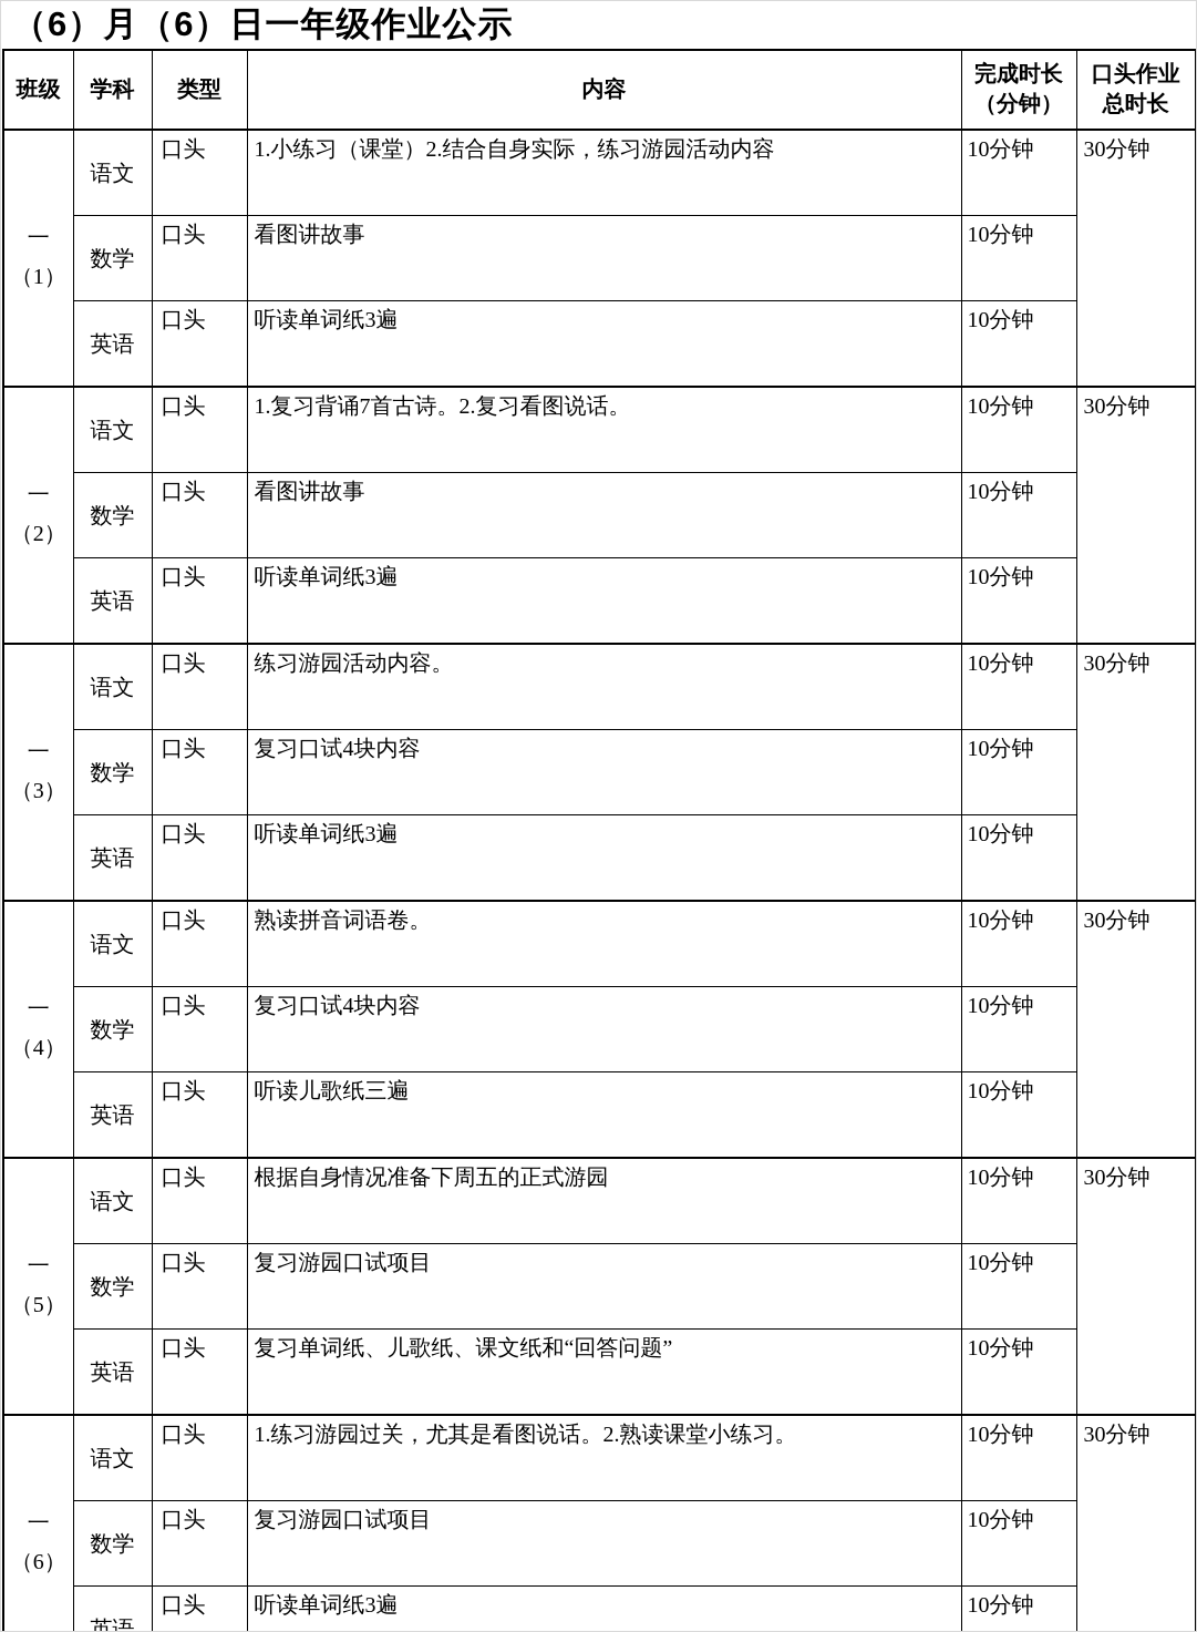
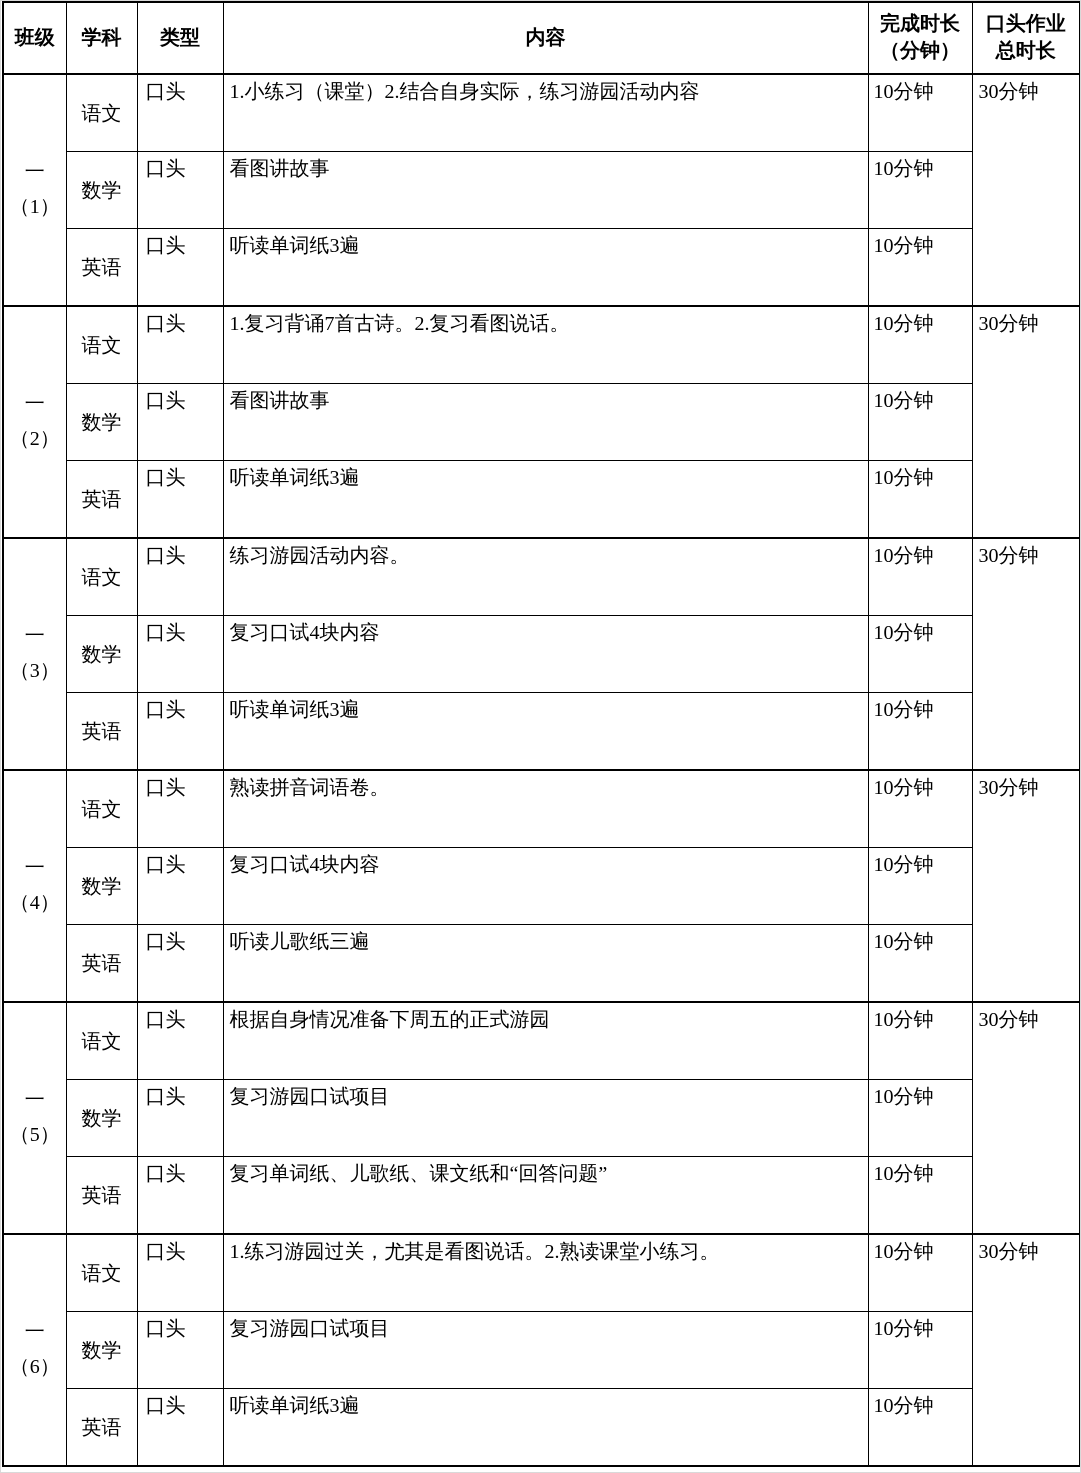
- （6）月（6）日一年级作业公示
  班级	学科	类型	内容	完成时长 （分钟）	口头作业 总时长
  一 （1）	语文	口头	1.小练习（课堂）2.结合自身实际，练习游园活动内容	10分钟	30分钟
  数学	口头	看图讲故事	10分钟
  英语	口头	听读单词纸3遍	10分钟
  一 （2）	语文	口头	1.复习背诵7首古诗。2.复习看图说话。	10分钟	30分钟
  数学	口头	看图讲故事	10分钟
  英语	口头	听读单词纸3遍	10分钟
  一 （3）	语文	口头	练习游园活动内容。	10分钟	30分钟
  数学	口头	复习口试4块内容	10分钟
  英语	口头	听读单词纸3遍	10分钟
  一 （4）	语文	口头	熟读拼音词语卷。	10分钟	30分钟
  数学	口头	复习口试4块内容	10分钟
  英语	口头	听读儿歌纸三遍	10分钟
  一 （5）	语文	口头	根据自身情况准备下周五的正式游园	10分钟	30分钟
  数学	口头	复习游园口试项目	10分钟
  英语	口头	复习单词纸、儿歌纸、课文纸和“回答问题”	10分钟
  一 （6）	语文	口头	1.练习游园过关，尤其是看图说话。2.熟读课堂小练习。	10分钟	30分钟
  数学	口头	复习游园口试项目	10分钟
  英语	口头	听读单词纸3遍	10分钟
